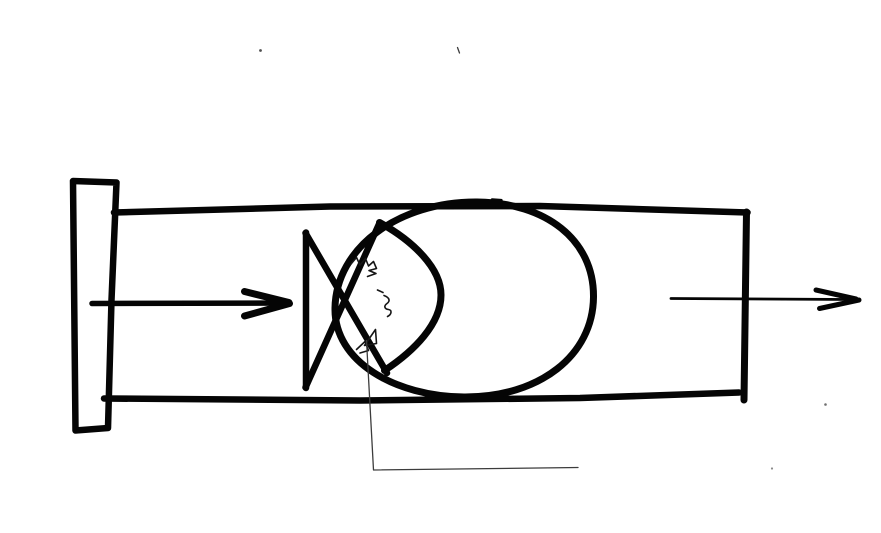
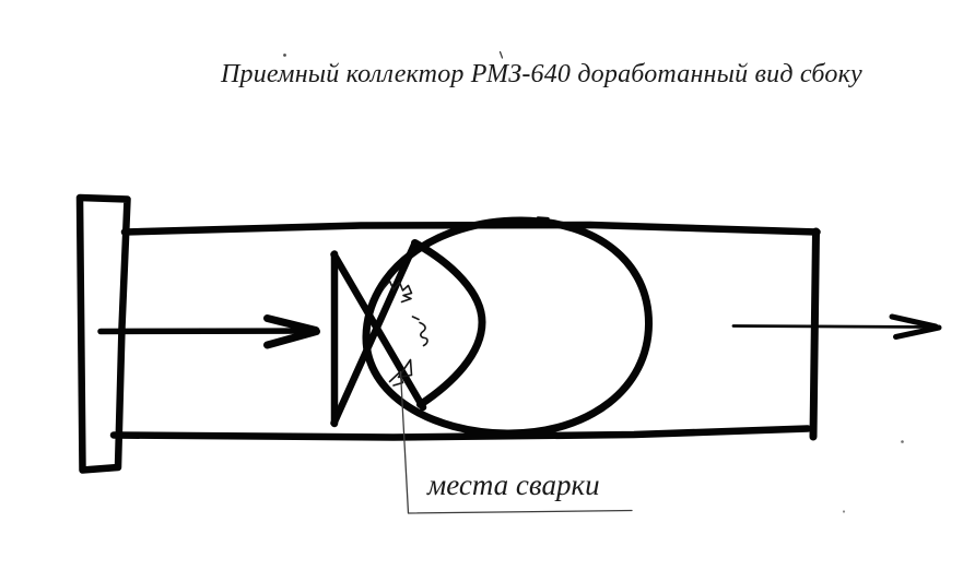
+ Приемный коллектор РМЗ-640 доработанный вид сбоку
+ места сварки
